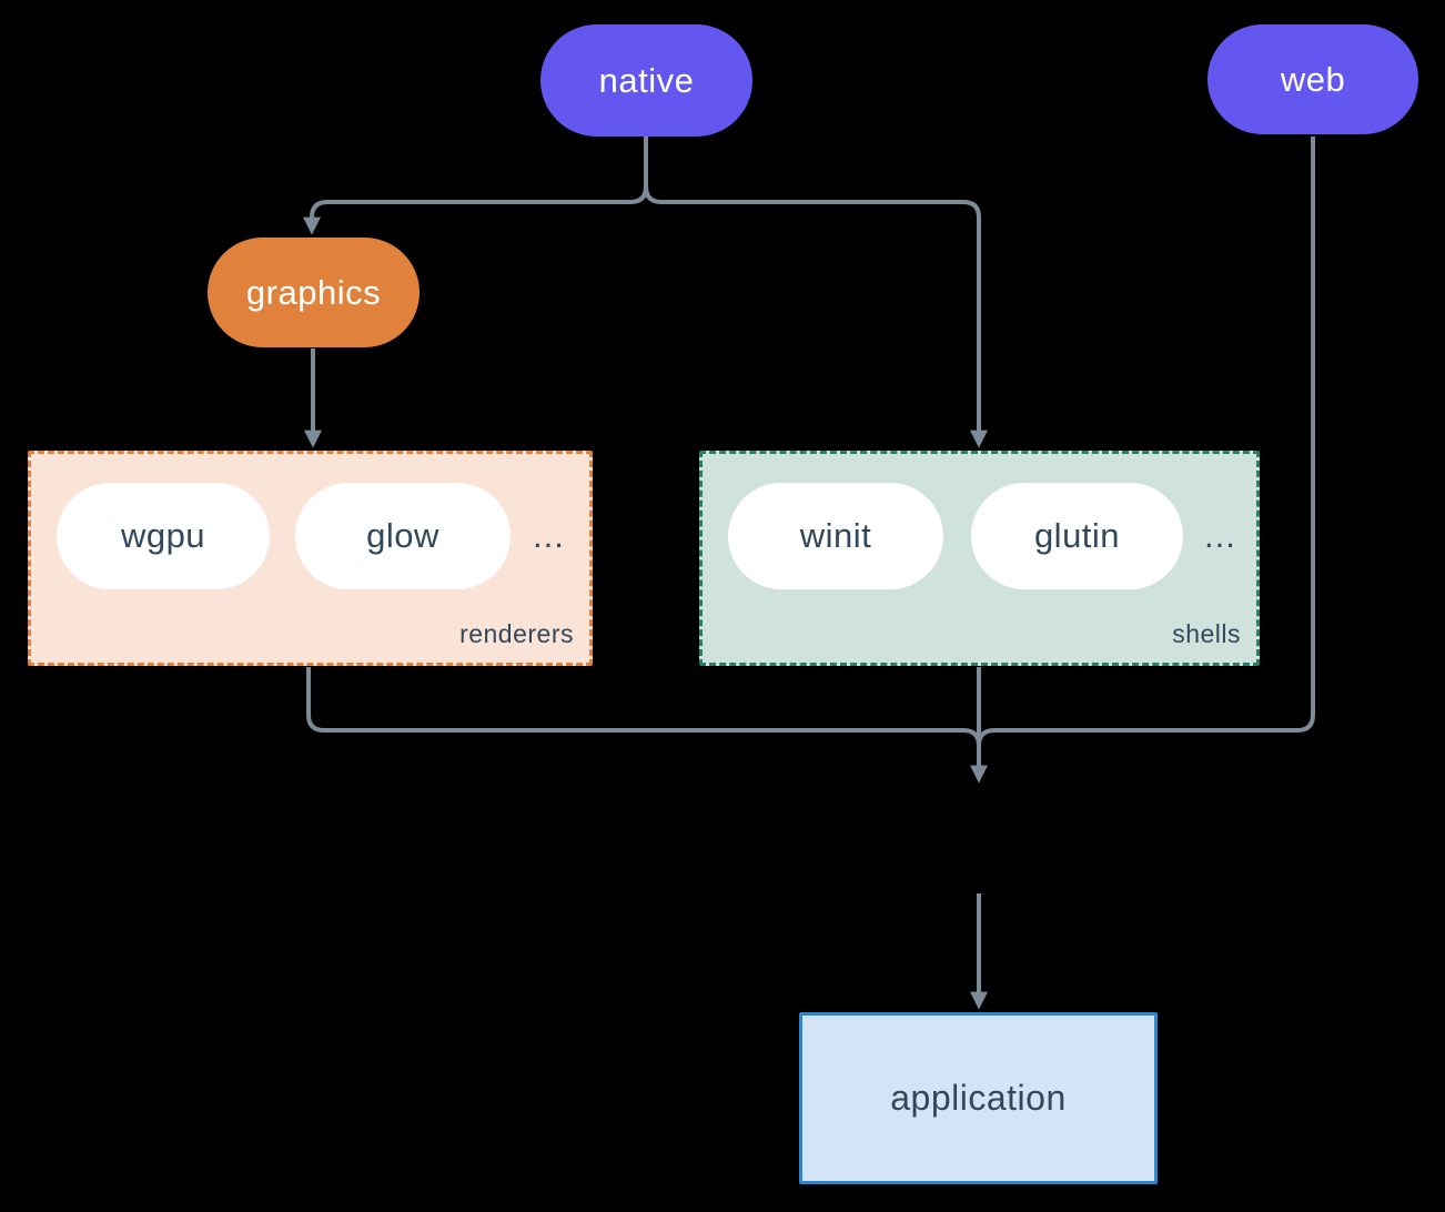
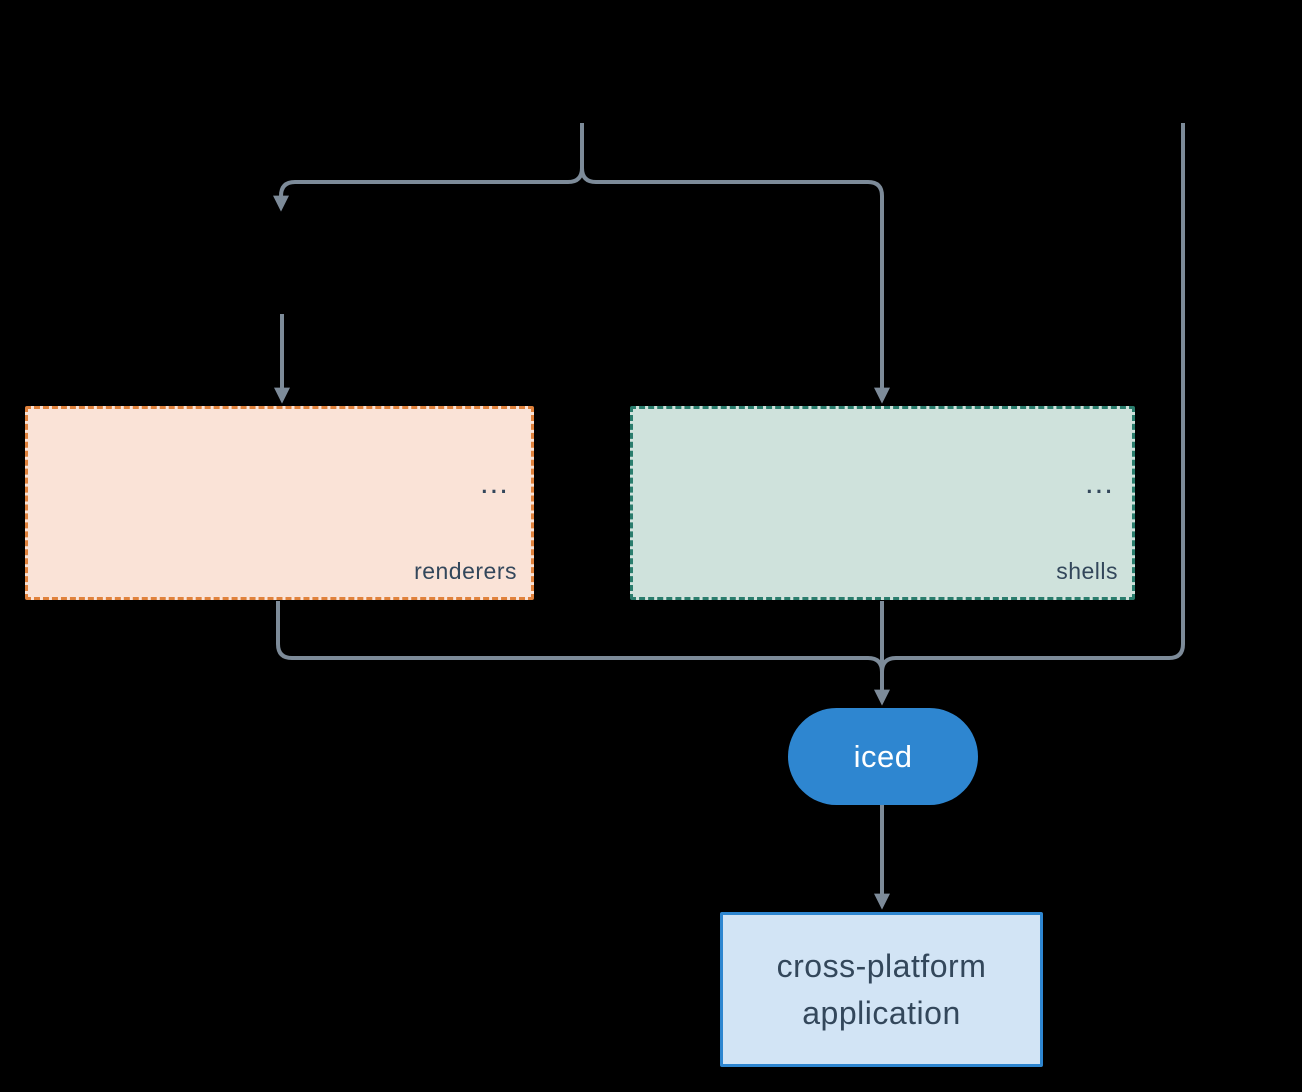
- native
- web
- graphics
- wgpu
- glow
  ...
  renderers
- winit
- glutin
  ...
  shells
+ iced
+ cross-platform
  application
